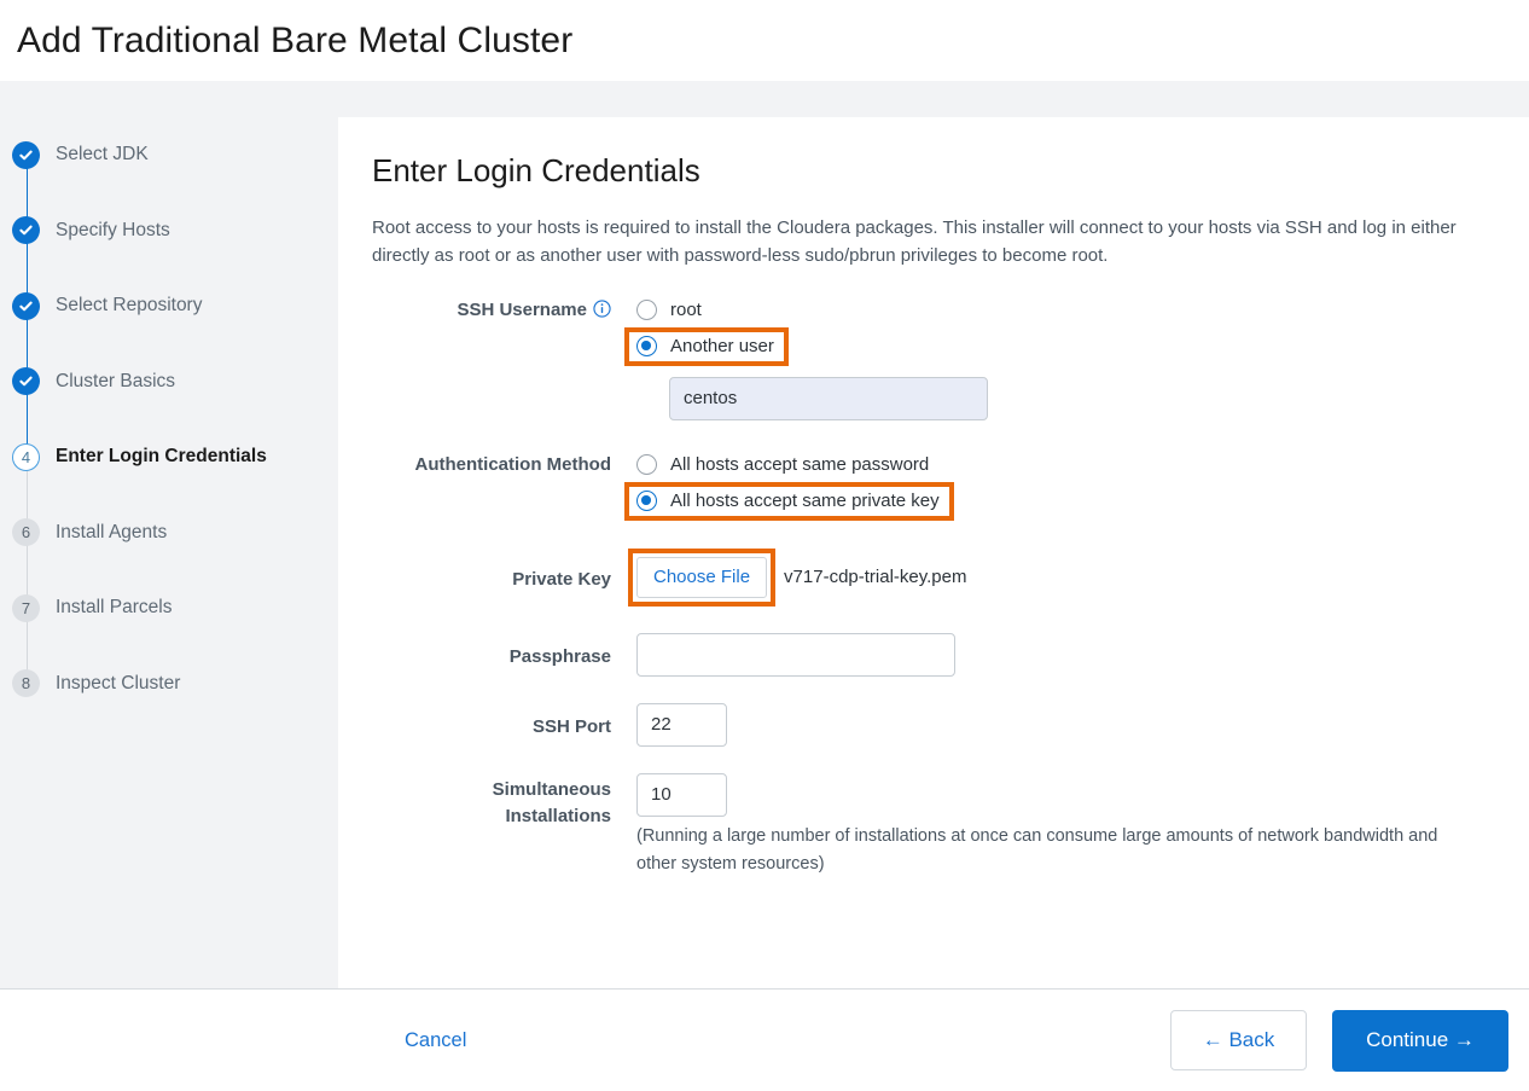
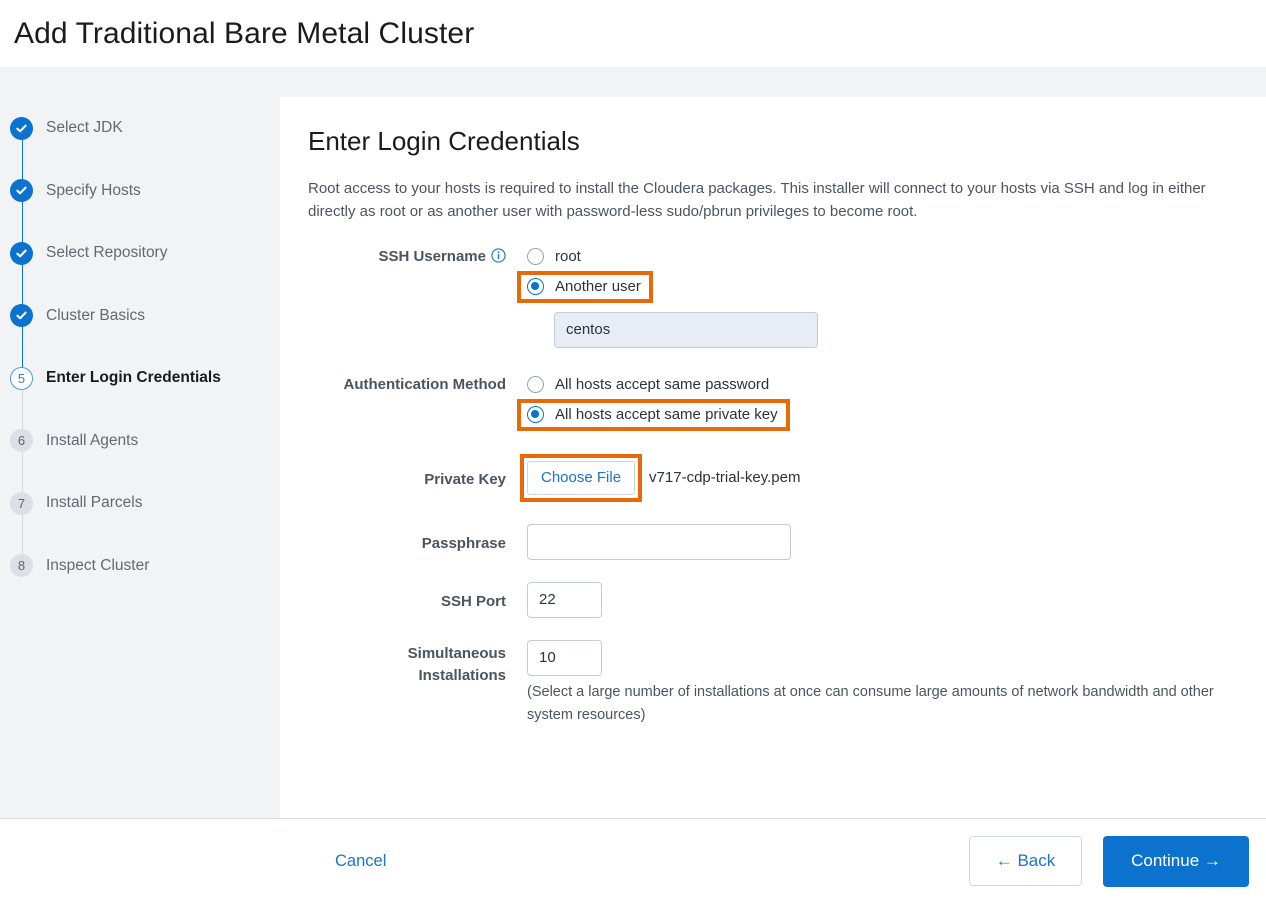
  Add Traditional Bare Metal Cluster
  Select JDK
  Specify Hosts
  Select Repository
  Cluster Basics
- 4
+ 5
  Enter Login Credentials
  6
  Install Agents
  7
  Install Parcels
  8
  Inspect Cluster
  Enter Login Credentials
  Root access to your hosts is required to install the Cloudera packages. This installer will connect to your hosts via SSH and log in either directly as root or as another user with password-less sudo/pbrun privileges to become root.
  SSH Username
  root
  Another user
  centos
  Authentication Method
  All hosts accept same password
  All hosts accept same private key
  Private Key
  Choose File
  v717-cdp-trial-key.pem
  Passphrase
  SSH Port
  22
  Simultaneous
  Installations
  10
- (Running a large number of installations at once can consume large amounts of network bandwidth and other system resources)
+ (Select a large number of installations at once can consume large amounts of network bandwidth and other system resources)
  Cancel
  ← Back
  Continue →
